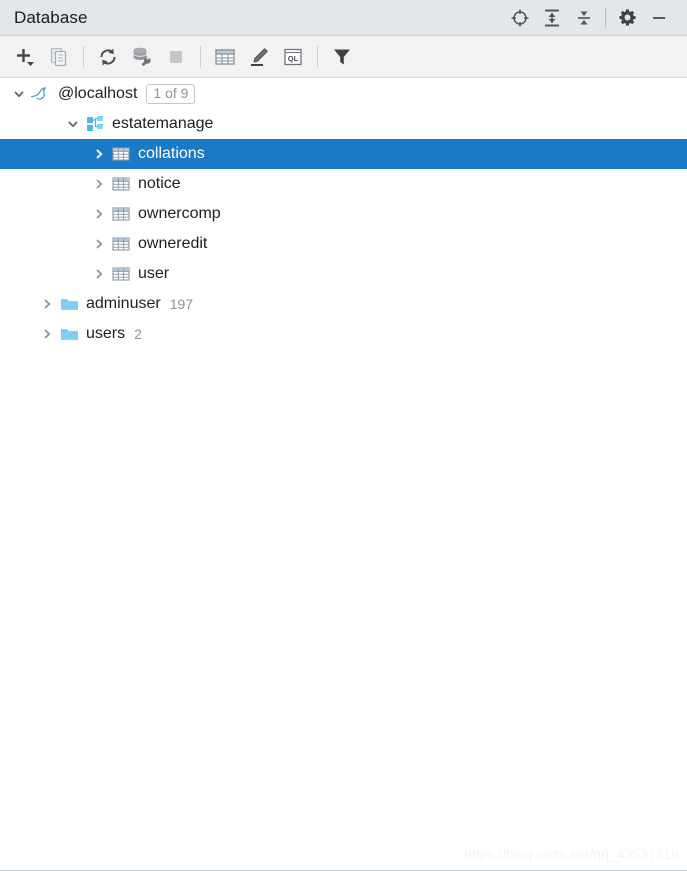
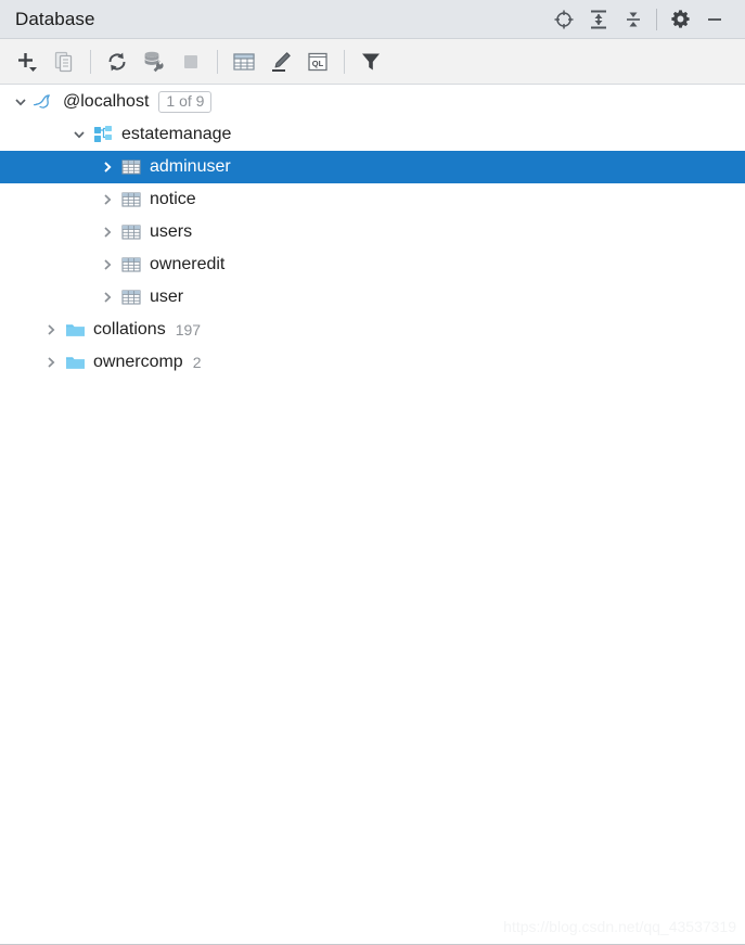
  Database
  QL
  @localhost
  1 of 9
  estatemanage
- collations
+ adminuser
  notice
- ownercomp
+ users
  owneredit
  user
- adminuser
+ collations
  197
- users
+ ownercomp
  2
